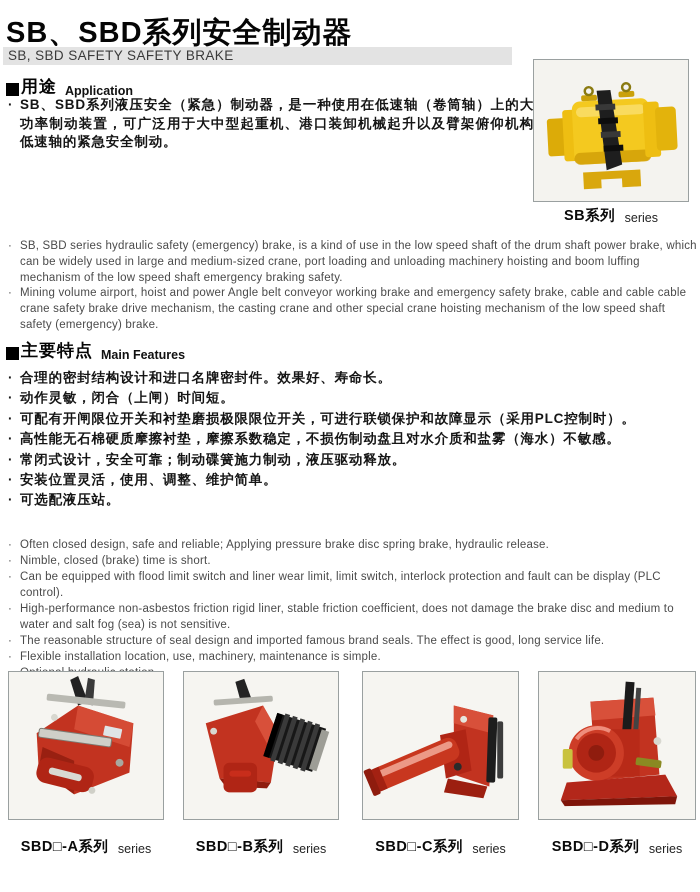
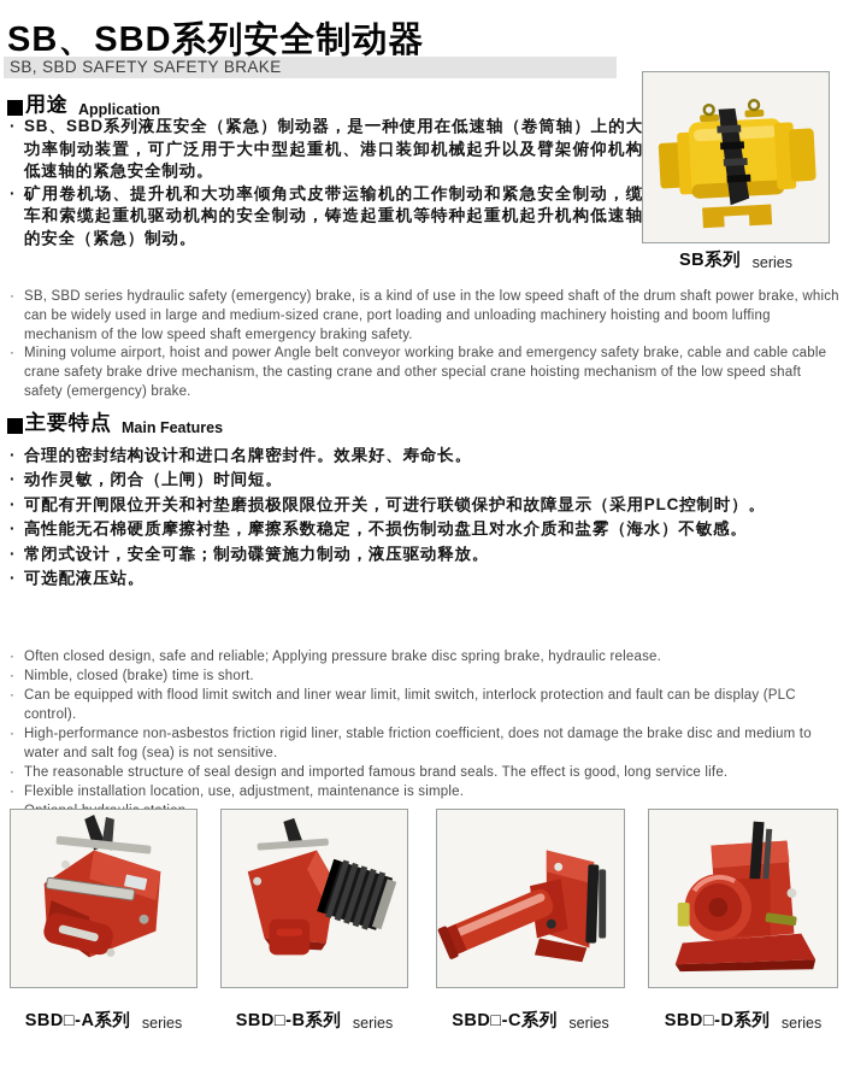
  SB、SBD系列安全制动器
  SB, SBD SAFETY SAFETY BRAKE
  用途
  Application
  SB、SBD系列液压安全（紧急）制动器，是一种使用在低速轴（卷筒轴）上的大功率制动装置，可广泛用于大中型起重机、港口装卸机械起升以及臂架俯仰机构低速轴的紧急安全制动。
+ 矿用卷机场、提升机和大功率倾角式皮带运输机的工作制动和紧急安全制动，缆车和索缆起重机驱动机构的安全制动，铸造起重机等特种起重机起升机构低速轴的安全（紧急）制动。
  SB系列 series
  SB, SBD series hydraulic safety (emergency) brake, is a kind of use in the low speed shaft of the drum shaft power brake, which can be widely used in large and medium-sized crane, port loading and unloading machinery hoisting and boom luffing mechanism of the low speed shaft emergency braking safety.
  Mining volume airport, hoist and power Angle belt conveyor working brake and emergency safety brake, cable and cable cable crane safety brake drive mechanism, the casting crane and other special crane hoisting mechanism of the low speed shaft safety (emergency) brake.
  主要特点
  Main Features
  合理的密封结构设计和进口名牌密封件。效果好、寿命长。
  动作灵敏，闭合（上闸）时间短。
  可配有开闸限位开关和衬垫磨损极限限位开关，可进行联锁保护和故障显示（采用PLC控制时）。
  高性能无石棉硬质摩擦衬垫，摩擦系数稳定，不损伤制动盘且对水介质和盐雾（海水）不敏感。
  常闭式设计，安全可靠；制动碟簧施力制动，液压驱动释放。
- 安装位置灵活，使用、调整、维护简单。
  可选配液压站。
  Often closed design, safe and reliable; Applying pressure brake disc spring brake, hydraulic release.
  Nimble, closed (brake) time is short.
  Can be equipped with flood limit switch and liner wear limit, limit switch, interlock protection and fault can be display (PLC control).
  High-performance non-asbestos friction rigid liner, stable friction coefficient, does not damage the brake disc and medium to water and salt fog (sea) is not sensitive.
  The reasonable structure of seal design and imported famous brand seals. The effect is good, long service life.
- Flexible installation location, use, machinery, maintenance is simple.
+ Flexible installation location, use, adjustment, maintenance is simple.
  SBD□-A系列 series
  SBD□-B系列 series
  SBD□-C系列 series
  SBD□-D系列 series
